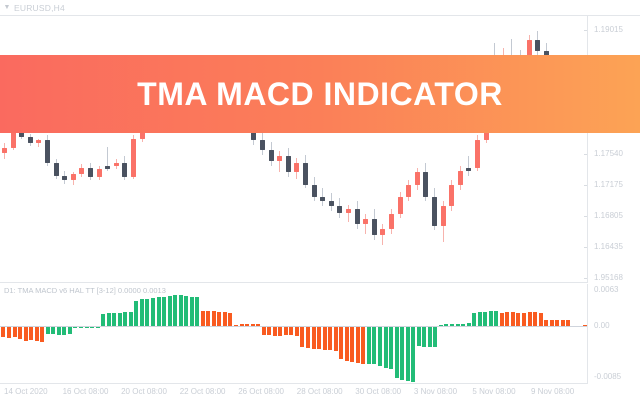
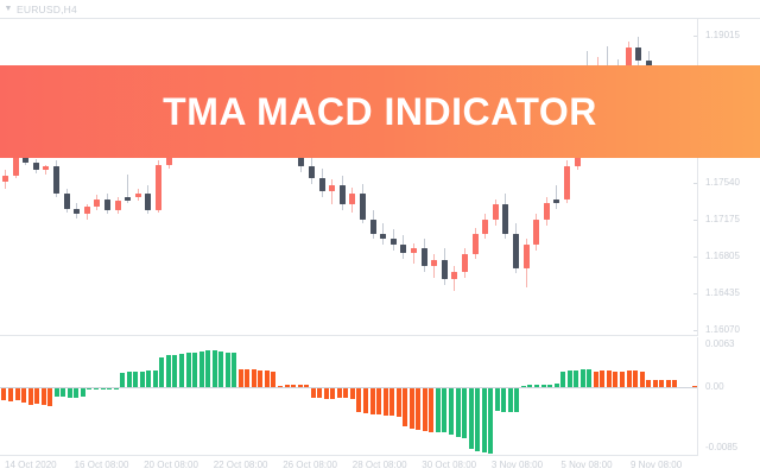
  EURUSD,H4
  1.19015
  1.17540
  1.17175
  1.16805
  1.16435
- 1.95168
+ 1.16070
  TMA MACD INDICATOR
- D1: TMA MACD v6 HAL TT [3-12] 0.0000 0.0013
  0.0063
  0.00
  -0.0085
  14 Oct 2020
  16 Oct 08:00
  20 Oct 08:00
  22 Oct 08:00
  26 Oct 08:00
  28 Oct 08:00
  30 Oct 08:00
  3 Nov 08:00
  5 Nov 08:00
  9 Nov 08:00
